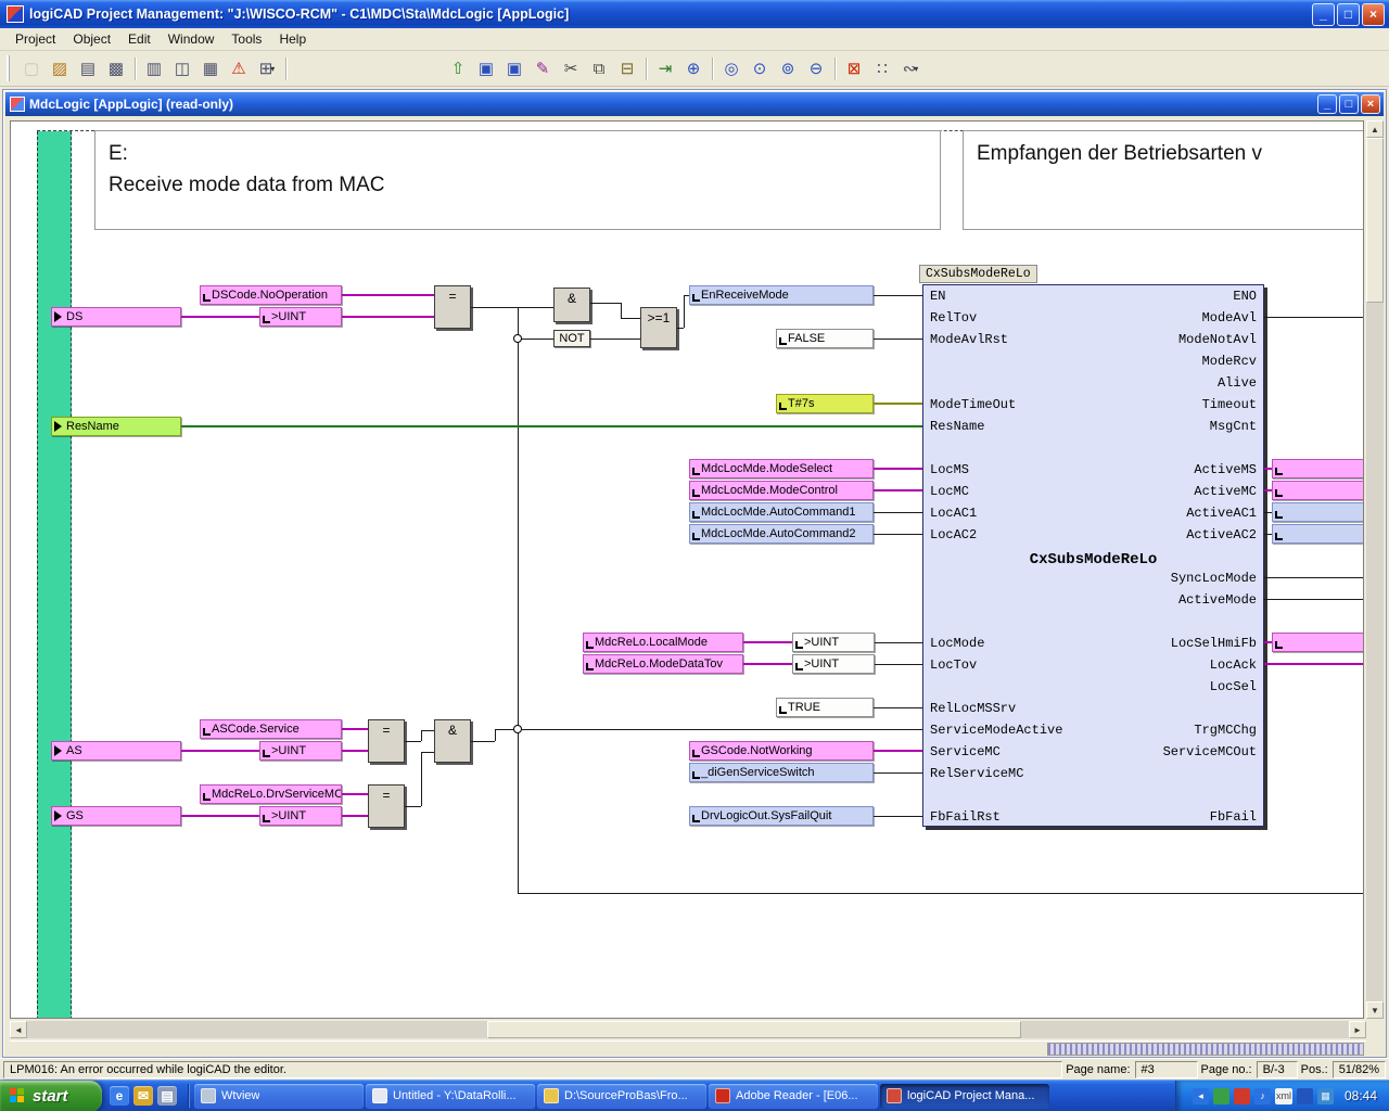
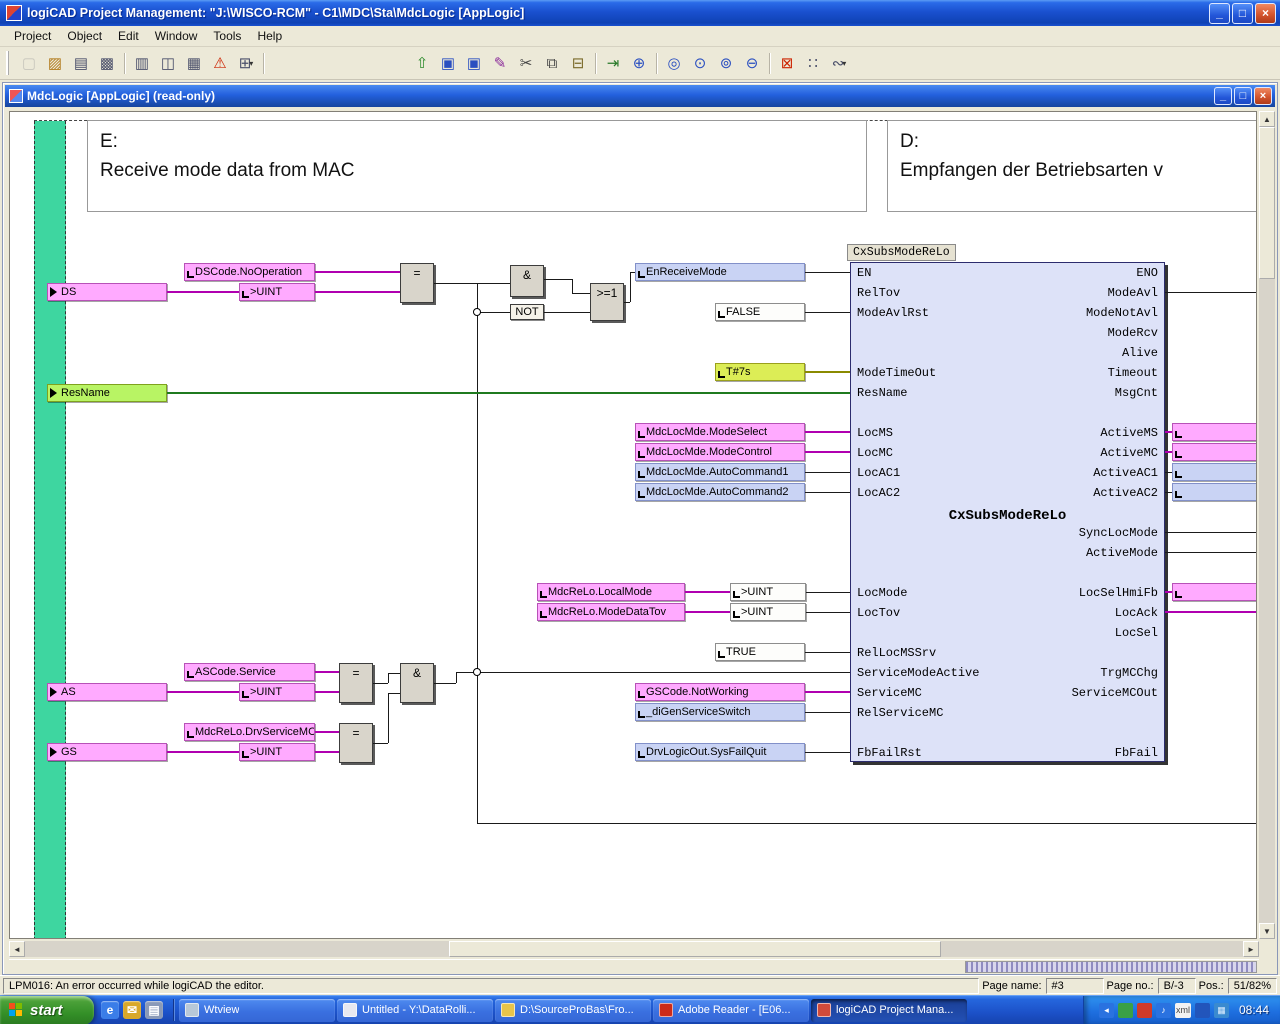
  logiCAD Project Management: "J:\WISCO-RCM" - C1\MDC\Sta\MdcLogic [AppLogic]
  _
  □
  ×
  Project
  Object
  Edit
  Window
  Tools
  Help
  ▢
  ▨
  ▤
  ▩
  ▥
  ◫
  ▦
  ⚠
  ⊞
  ▾
  ⇧
  ▣
  ▣
  ✎
  ✂
  ⧉
  ⊟
  ⇥
  ⊕
  ◎
  ⊙
  ⊚
  ⊖
  ⊠
  ∷
  ∾
  ▾
  MdcLogic [AppLogic] (read-only)
  _
  □
  ×
  E:
  Receive mode data from MAC
+ D:
  Empfangen der Betriebsarten v
  CxSubsModeReLo
  CxSubsModeReLo
  EN
  RelTov
  ModeAvlRst
  ModeTimeOut
  ResName
  LocMS
  LocMC
  LocAC1
  LocAC2
  LocMode
  LocTov
  RelLocMSSrv
  ServiceModeActive
  ServiceMC
  RelServiceMC
  FbFailRst
  ENO
  ModeAvl
  ModeNotAvl
  ModeRcv
  Alive
  Timeout
  MsgCnt
  ActiveMS
  ActiveMC
  ActiveAC1
  ActiveAC2
  SyncLocMode
  ActiveMode
  LocSelHmiFb
  LocAck
  LocSel
  TrgMCChg
  ServiceMCOut
  FbFail
  DS
  ResName
  AS
  GS
  DSCode.NoOperation
  >UINT
  EnReceiveMode
  FALSE
  T#7s
  MdcLocMde.ModeSelect
  MdcLocMde.ModeControl
  MdcLocMde.AutoCommand1
  MdcLocMde.AutoCommand2
  MdcReLo.LocalMode
  MdcReLo.ModeDataTov
  >UINT
  >UINT
  TRUE
  ASCode.Service
  >UINT
  GSCode.NotWorking
  _diGenServiceSwitch
  MdcReLo.DrvServiceMC
  >UINT
  DrvLogicOut.SysFailQuit
  =
  &
  NOT
  >=1
  =
  &
  =
  ▲
  ▼
  ◄
  ►
  LPM016: An error occurred while logiCAD the editor.
  Page name:
  #3
  Page no.:
  B/-3
  Pos.:
  51/82%
  start
  e
  ✉
  ▤
  Wtview
  Untitled - Y:\DataRolli...
  D:\SourceProBas\Fro...
  Adobe Reader - [E06...
  logiCAD Project Mana...
  ◂
  ♪
  xml
  ▦
  08:44
